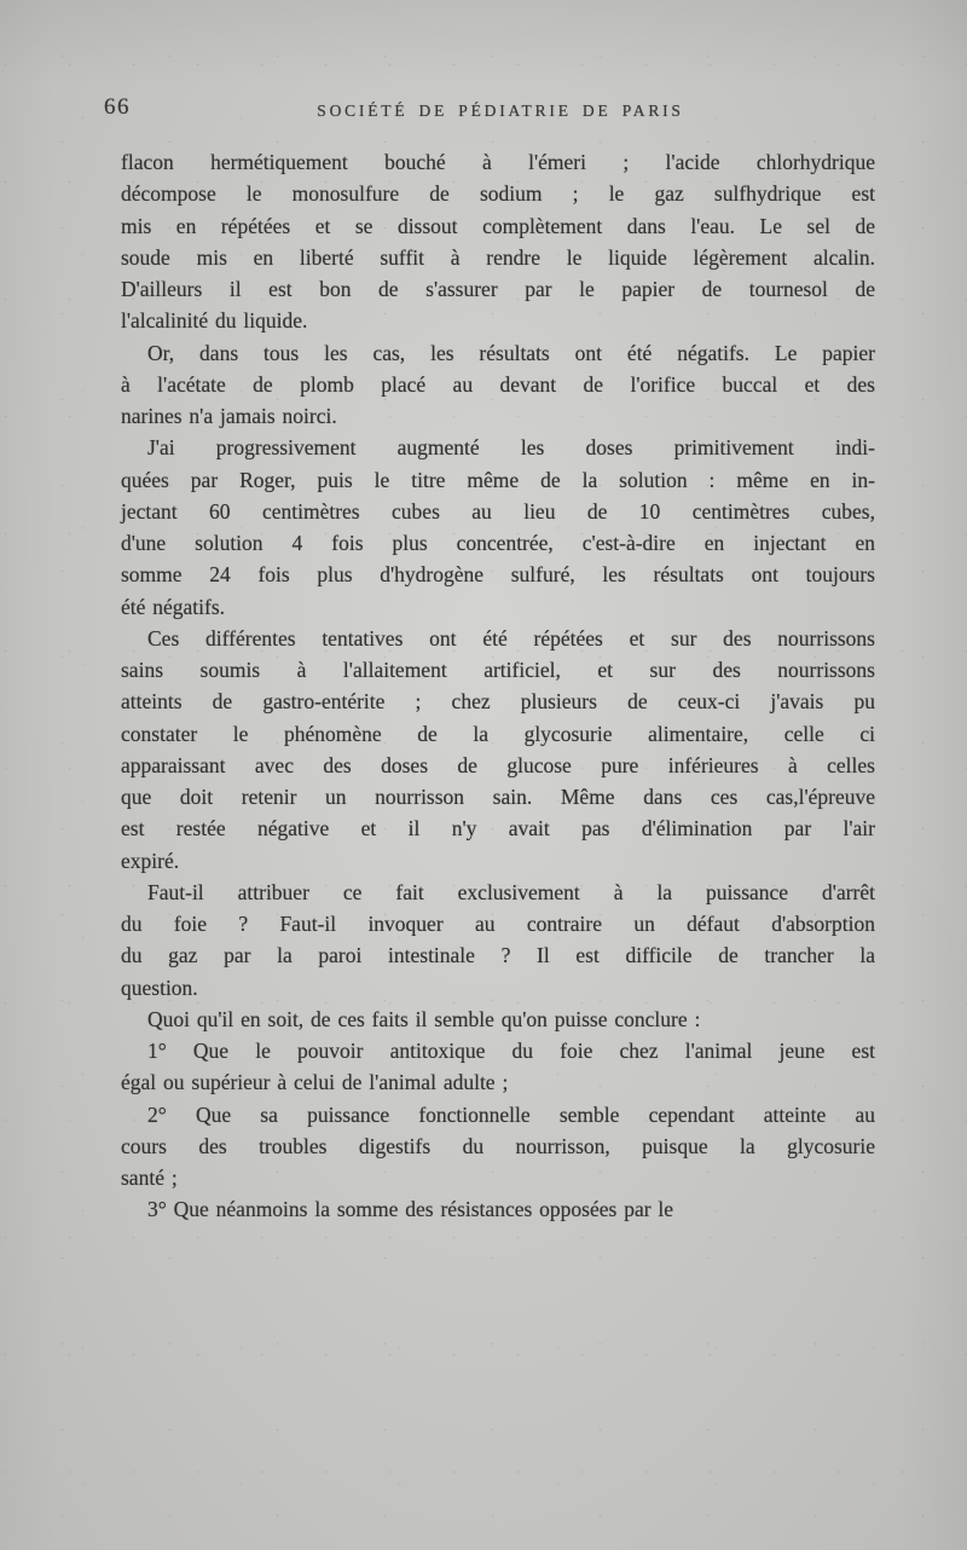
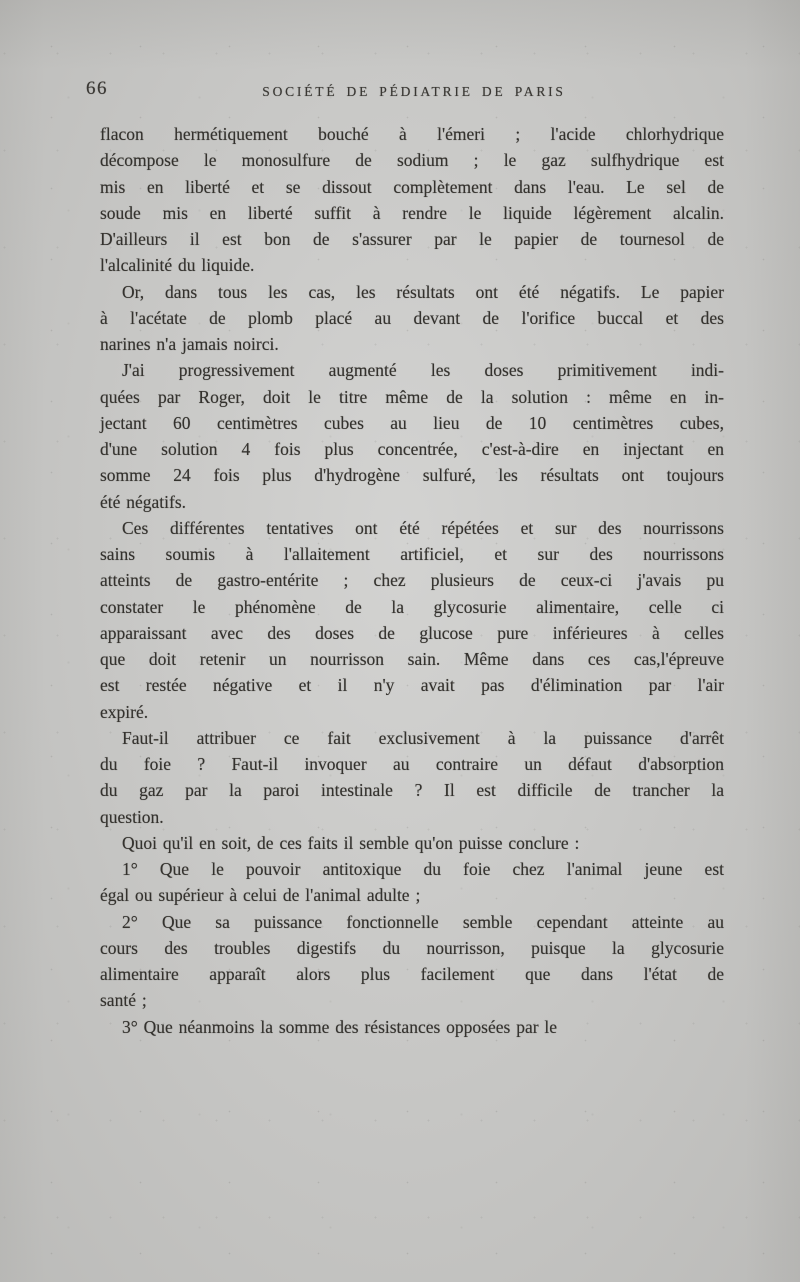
  66
  SOCIÉTÉ DE PÉDIATRIE DE PARIS
  flacon hermétiquement bouché à l'émeri ; l'acide chlorhydrique
  décompose le monosulfure de sodium ; le gaz sulfhydrique est
- mis en répétées et se dissout complètement dans l'eau. Le sel de
+ mis en liberté et se dissout complètement dans l'eau. Le sel de
  soude mis en liberté suffit à rendre le liquide légèrement alcalin.
  D'ailleurs il est bon de s'assurer par le papier de tournesol de
  l'alcalinité du liquide.
  Or, dans tous les cas, les résultats ont été négatifs. Le papier
  à l'acétate de plomb placé au devant de l'orifice buccal et des
  narines n'a jamais noirci.
  J'ai progressivement augmenté les doses primitivement indi-
- quées par Roger, puis le titre même de la solution : même en in-
+ quées par Roger, doit le titre même de la solution : même en in-
  jectant 60 centimètres cubes au lieu de 10 centimètres cubes,
  d'une solution 4 fois plus concentrée, c'est-à-dire en injectant en
  somme 24 fois plus d'hydrogène sulfuré, les résultats ont toujours
  été négatifs.
  Ces différentes tentatives ont été répétées et sur des nourrissons
  sains soumis à l'allaitement artificiel, et sur des nourrissons
  atteints de gastro-entérite ; chez plusieurs de ceux-ci j'avais pu
  constater le phénomène de la glycosurie alimentaire, celle ci
  apparaissant avec des doses de glucose pure inférieures à celles
  que doit retenir un nourrisson sain. Même dans ces cas,l'épreuve
  est restée négative et il n'y avait pas d'élimination par l'air
  expiré.
  Faut-il attribuer ce fait exclusivement à la puissance d'arrêt
  du foie ? Faut-il invoquer au contraire un défaut d'absorption
  du gaz par la paroi intestinale ? Il est difficile de trancher la
  question.
  Quoi qu'il en soit, de ces faits il semble qu'on puisse conclure :
  1° Que le pouvoir antitoxique du foie chez l'animal jeune est
  égal ou supérieur à celui de l'animal adulte ;
  2° Que sa puissance fonctionnelle semble cependant atteinte au
  cours des troubles digestifs du nourrisson, puisque la glycosurie
+ alimentaire apparaît alors plus facilement que dans l'état de
  santé ;
  3° Que néanmoins la somme des résistances opposées par le
